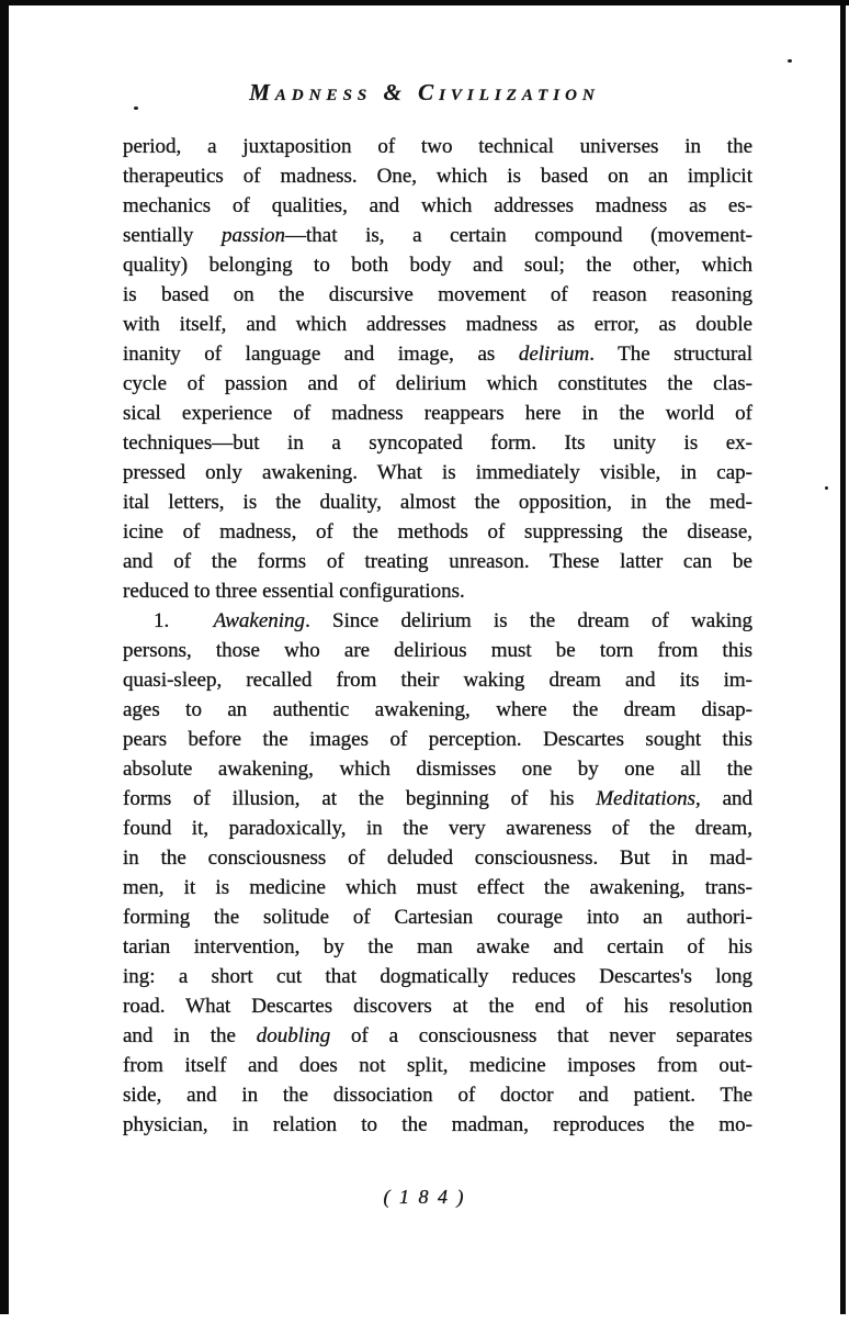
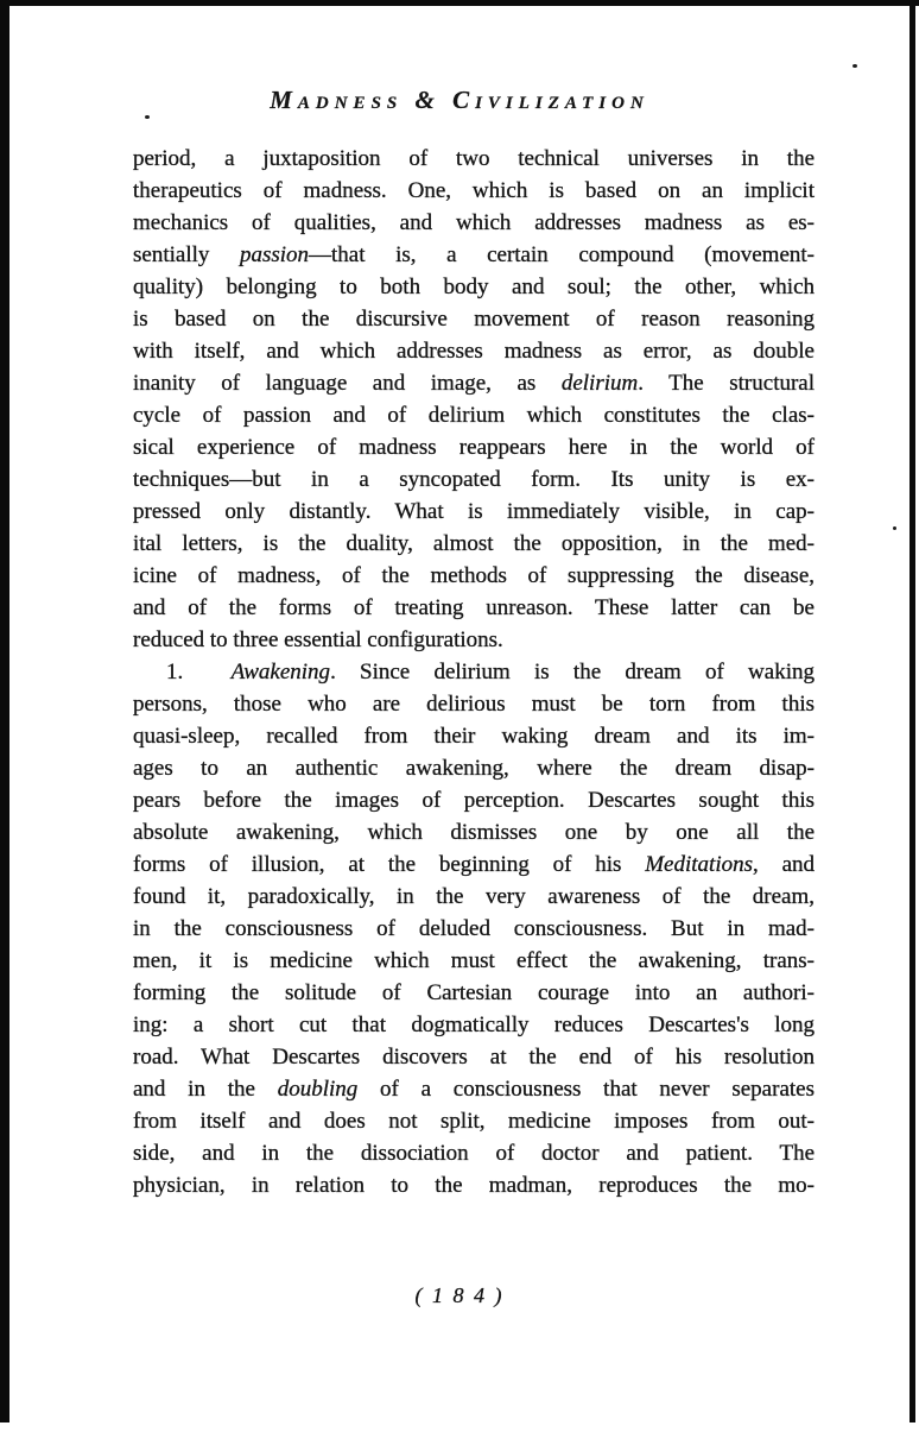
  Madness & Civilization
  period, a juxtaposition of two technical universes in the
  therapeutics of madness. One, which is based on an implicit
  mechanics of qualities, and which addresses madness as es-
  sentially passion—that is, a certain compound (movement-
  quality) belonging to both body and soul; the other, which
  is based on the discursive movement of reason reasoning
  with itself, and which addresses madness as error, as double
  inanity of language and image, as delirium. The structural
  cycle of passion and of delirium which constitutes the clas-
  sical experience of madness reappears here in the world of
  techniques—but in a syncopated form. Its unity is ex-
- pressed only awakening. What is immediately visible, in cap-
+ pressed only distantly. What is immediately visible, in cap-
  ital letters, is the duality, almost the opposition, in the med-
  icine of madness, of the methods of suppressing the disease,
  and of the forms of treating unreason. These latter can be
  reduced to three essential configurations.
  1. Awakening. Since delirium is the dream of waking
  persons, those who are delirious must be torn from this
  quasi-sleep, recalled from their waking dream and its im-
  ages to an authentic awakening, where the dream disap-
  pears before the images of perception. Descartes sought this
  absolute awakening, which dismisses one by one all the
  forms of illusion, at the beginning of his Meditations, and
  found it, paradoxically, in the very awareness of the dream,
  in the consciousness of deluded consciousness. But in mad-
  men, it is medicine which must effect the awakening, trans-
  forming the solitude of Cartesian courage into an authori-
- tarian intervention, by the man awake and certain of his
  ing: a short cut that dogmatically reduces Descartes's long
  road. What Descartes discovers at the end of his resolution
  and in the doubling of a consciousness that never separates
  from itself and does not split, medicine imposes from out-
  side, and in the dissociation of doctor and patient. The
  physician, in relation to the madman, reproduces the mo-
  ( 1 8 4 )
